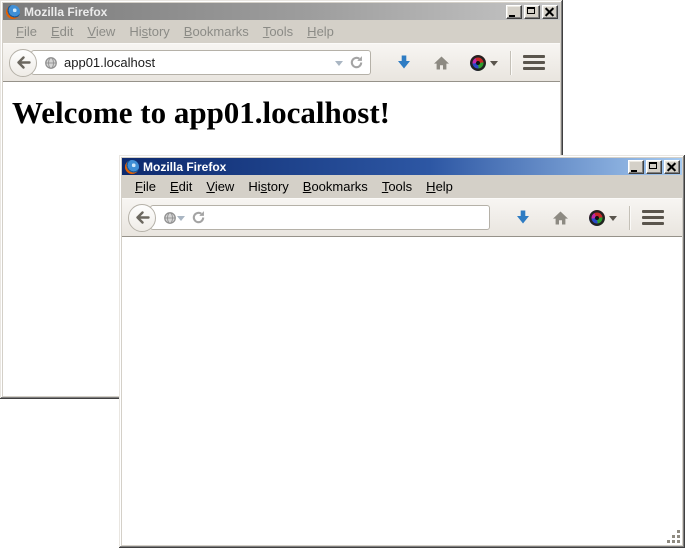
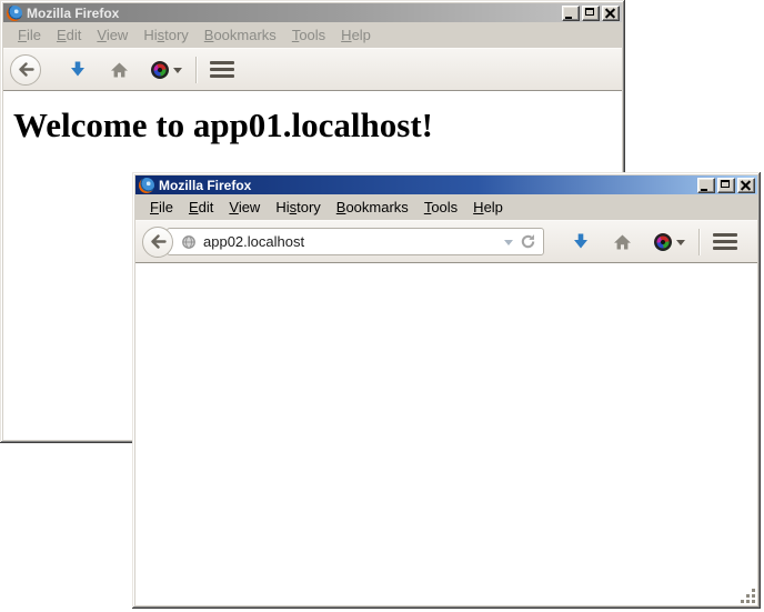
  Mozilla Firefox
  File
  Edit
  View
  History
  Bookmarks
  Tools
  Help
- app01.localhost
  Welcome to app01.localhost!
  Mozilla Firefox
  File
  Edit
  View
  History
  Bookmarks
  Tools
  Help
+ app02.localhost
